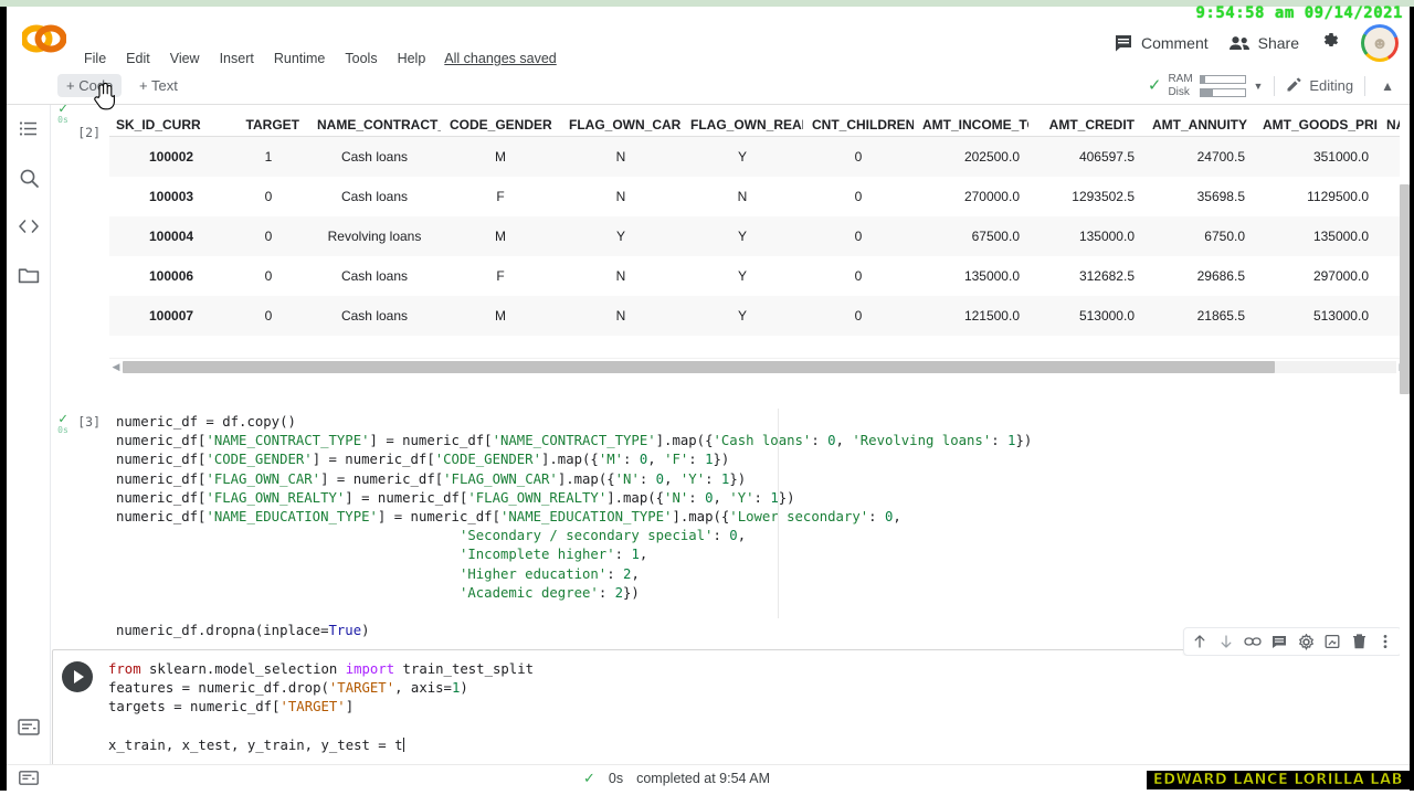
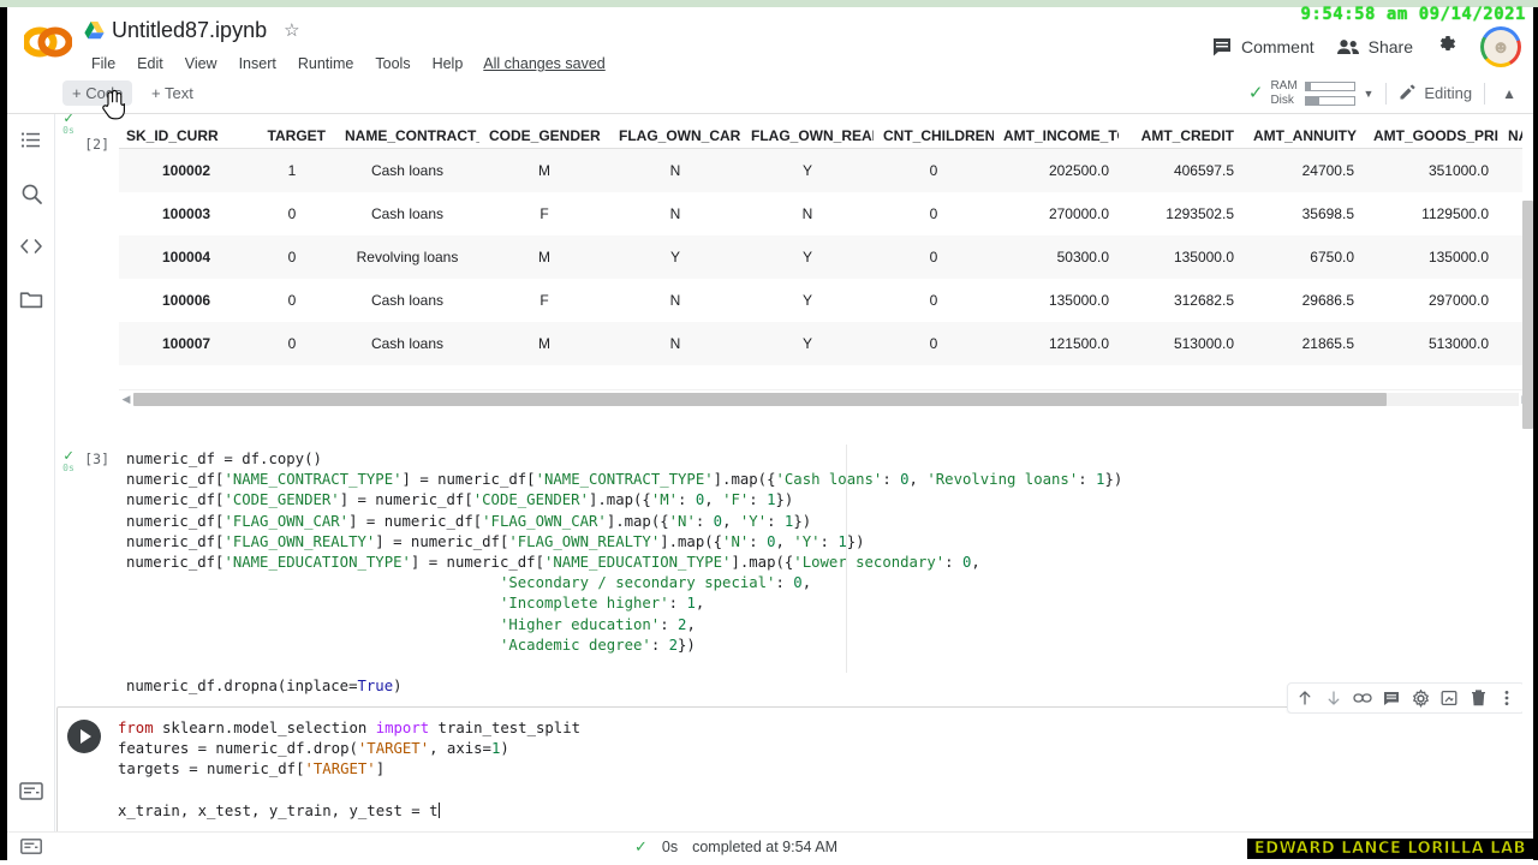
  9:54:58 am 09/14/2021
+ Untitled87.ipynb
+ ☆
  File
  Edit
  View
  Insert
  Runtime
  Tools
  Help
  All changes saved
  Comment
  Share
  ☻
  + Text
  ✓
  RAM
  Disk
  ▼
  Editing
  ▲
  ✓
  0s
  [2]
  SK_ID_CURR	TARGET	NAME_CONTRACT	CODE_GENDER	FLAG_OWN_CAR	FLAG_OWN_REA	CNT_CHILDREN	AMT_INCOME_T	AMT_CREDIT	AMT_ANNUITY	AMT_GOODS_PRI	N
  100002	1	Cash loans	M	N	Y	0	202500.0	406597.5	24700.5	351000.0
  100003	0	Cash loans	F	N	N	0	270000.0	1293502.5	35698.5	1129500.0
- 100004	0	Revolving loans	M	Y	Y	0	67500.0	135000.0	6750.0	135000.0
+ 100004	0	Revolving loans	M	Y	Y	0	50300.0	135000.0	6750.0	135000.0
  100006	0	Cash loans	F	N	Y	0	135000.0	312682.5	29686.5	297000.0
  100007	0	Cash loans	M	N	Y	0	121500.0	513000.0	21865.5	513000.0
  ◀
  ✓
  0s
  [3]
  numeric_df = df.copy()
  numeric_df['NAME_CONTRACT_TYPE'] = numeric_df['NAME_CONTRACT_TYPE'].map({'Cash loans': 0, 'Revolving loans': 1})
  numeric_df['CODE_GENDER'] = numeric_df['CODE_GENDER'].map({'M': 0, 'F': 1})
  numeric_df['FLAG_OWN_CAR'] = numeric_df['FLAG_OWN_CAR'].map({'N': 0, 'Y': 1})
  numeric_df['FLAG_OWN_REALTY'] = numeric_df['FLAG_OWN_REALTY'].map({'N': 0, 'Y': 1})
  numeric_df['NAME_EDUCATION_TYPE'] = numeric_df['NAME_EDUCATION_TYPE'].map({'Lower secondary': 0,
  'Secondary / secondary special': 0,
  'Incomplete higher': 1,
  'Higher education': 2,
  'Academic degree': 2})
  numeric_df.dropna(inplace=True)
  from sklearn.model_selection import train_test_split
  features = numeric_df.drop('TARGET', axis=1)
  targets = numeric_df['TARGET']
  x_train, x_test, y_train, y_test = t
  ✓
  0s
  completed at 9:54 AM
  EDWARD LANCE LORILLA LAB
